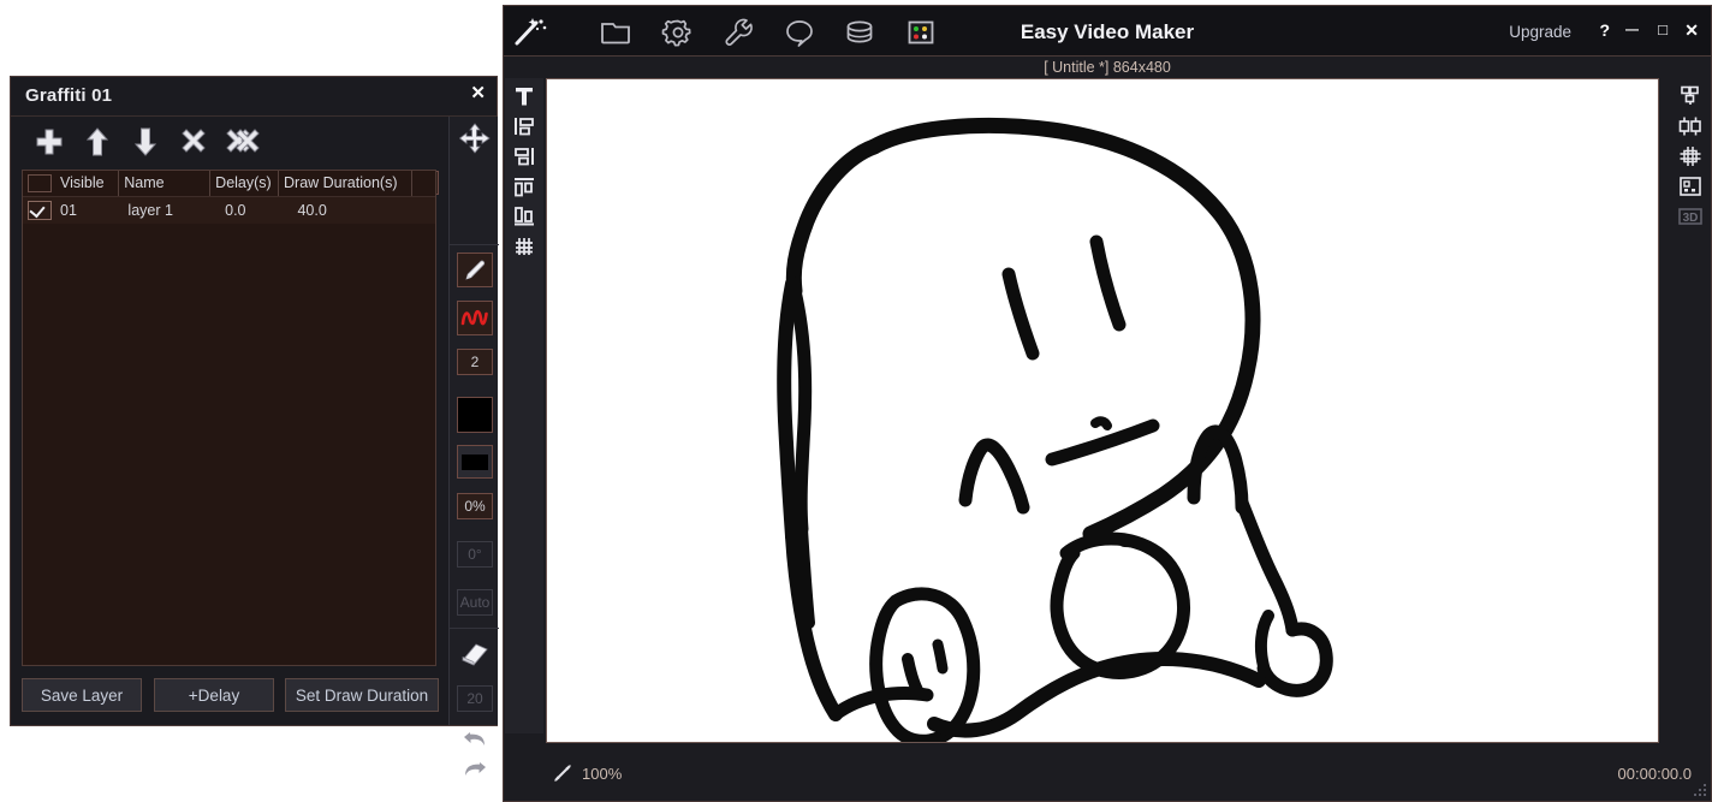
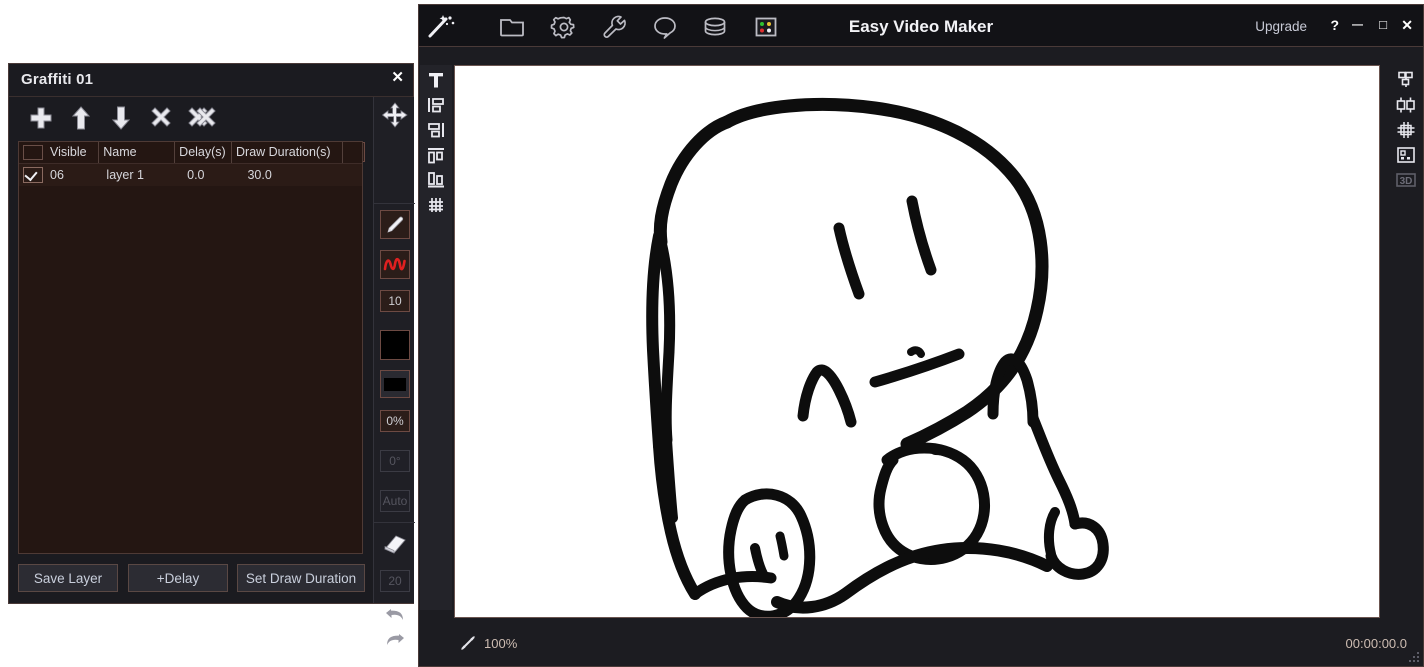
  Graffiti 01
  ✕
  Visible
  Name
  Delay(s)
  Draw Duration(s)
- 01
+ 06
  layer 1
  0.0
- 40.0
+ 30.0
  Save Layer
  +Delay
  Set Draw Duration
- 2
+ 10
  0%
  0°
  Auto
  20
  Easy Video Maker
  Upgrade
  ?
  —
  □
  ✕
- [ Untitle *] 864x480
  3D
  100%
  00:00:00.0
